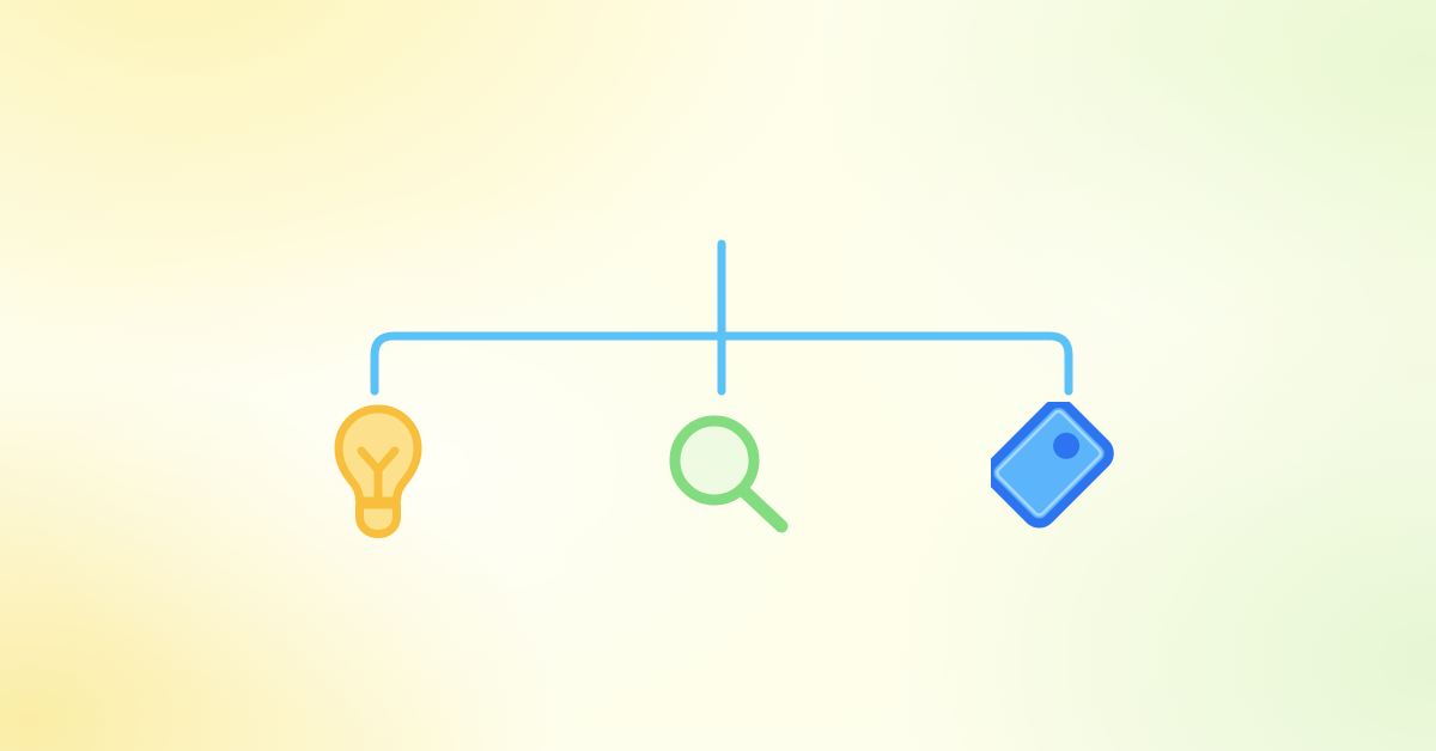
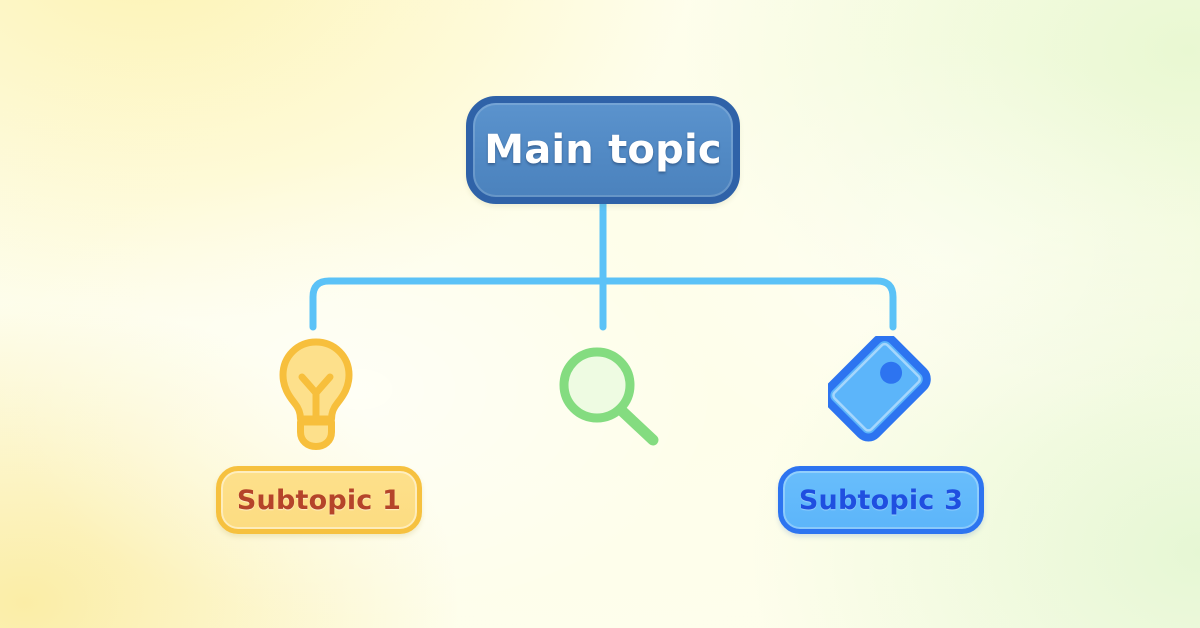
+ Main topic
+ Subtopic 1
+ Subtopic 3
